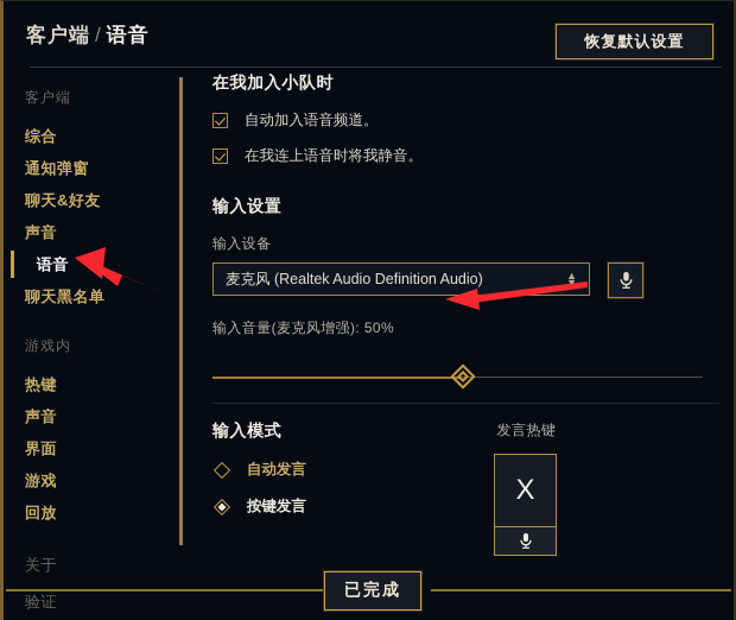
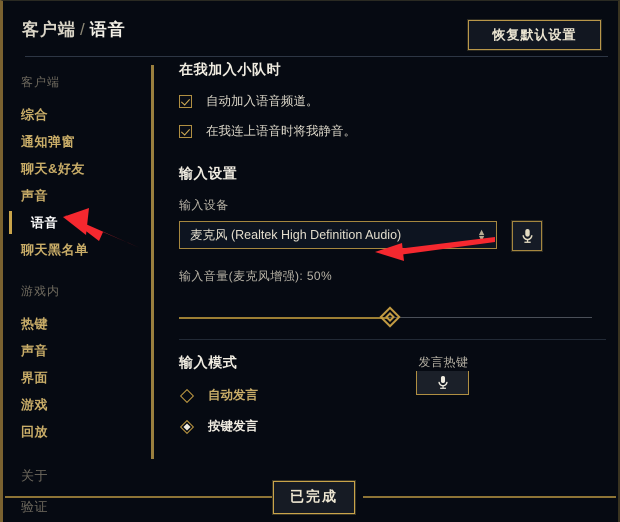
  客户端 / 语音
  恢复默认设置
  客户端
  综合
  通知弹窗
  聊天&好友
  声音
  语音
  聊天黑名单
  游戏内
  热键
  声音
  界面
  游戏
  回放
  关于
  验证
  在我加入小队时
  自动加入语音频道。
  在我连上语音时将我静音。
  输入设置
  输入设备
- 麦克风 (Realtek Audio Definition Audio)
+ 麦克风 (Realtek High Definition Audio)
  ▲
  ▼
  输入音量(麦克风增强): 50%
  输入模式
  自动发言
  按键发言
  发言热键
- X
  已完成
